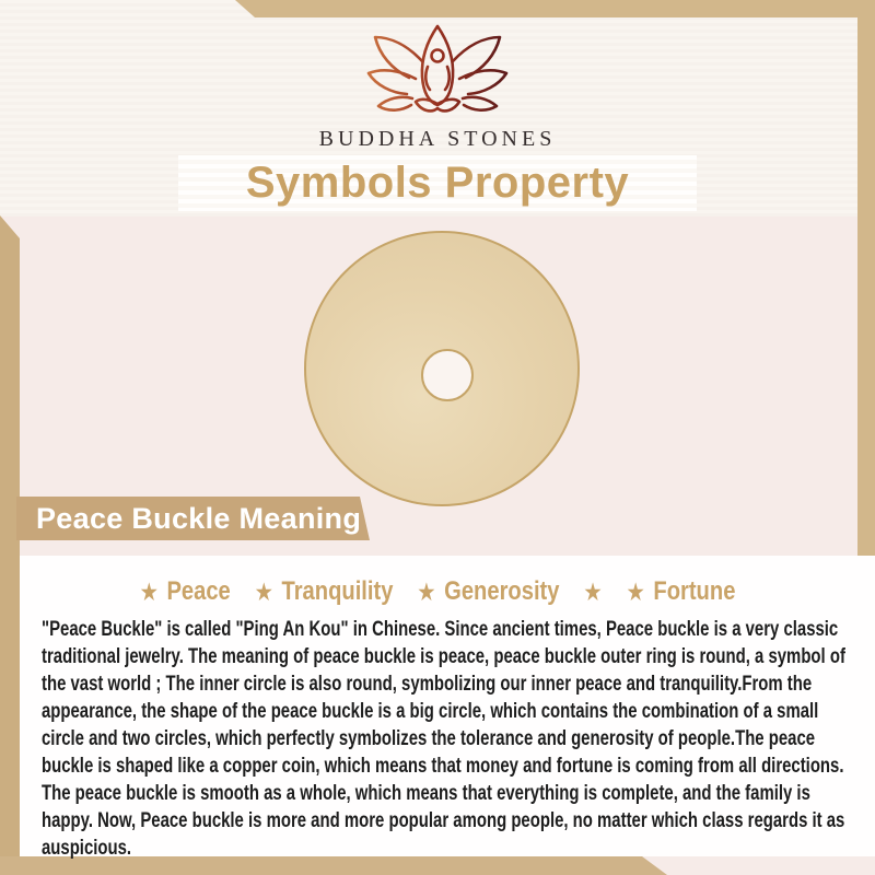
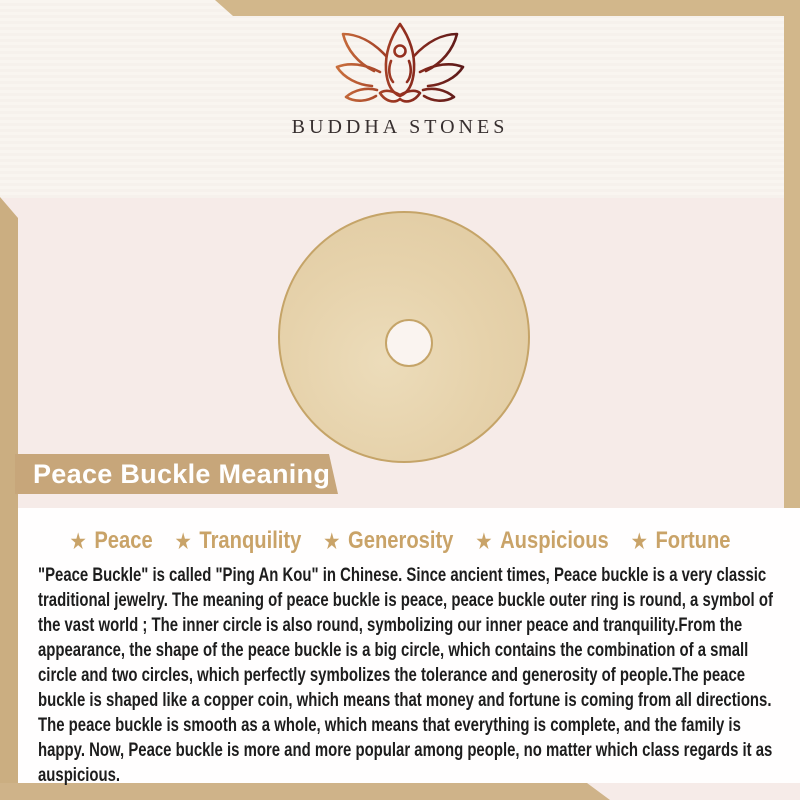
  BUDDHA STONES
- Symbols Property
  Peace Buckle Meaning
  ★
  Peace
  ★
  Tranquility
  ★
  Generosity
  ★
+ Auspicious
  ★
  Fortune
  "Peace Buckle" is called "Ping An Kou" in Chinese. Since ancient times, Peace buckle is a very classic traditional jewelry. The meaning of peace buckle is peace, peace buckle outer ring is round, a symbol of the vast world ; The inner circle is also round, symbolizing our inner peace and tranquility.From the appearance, the shape of the peace buckle is a big circle, which contains the combination of a small circle and two circles, which perfectly symbolizes the tolerance and generosity of people.The peace buckle is shaped like a copper coin, which means that money and fortune is coming from all directions. The peace buckle is smooth as a whole, which means that everything is complete, and the family is happy. Now, Peace buckle is more and more popular among people, no matter which class regards it as auspicious.
